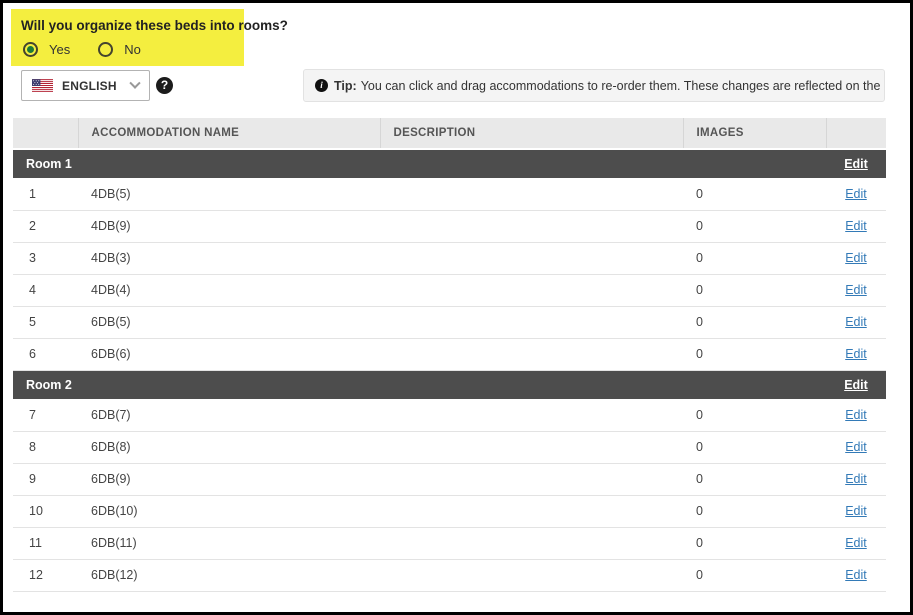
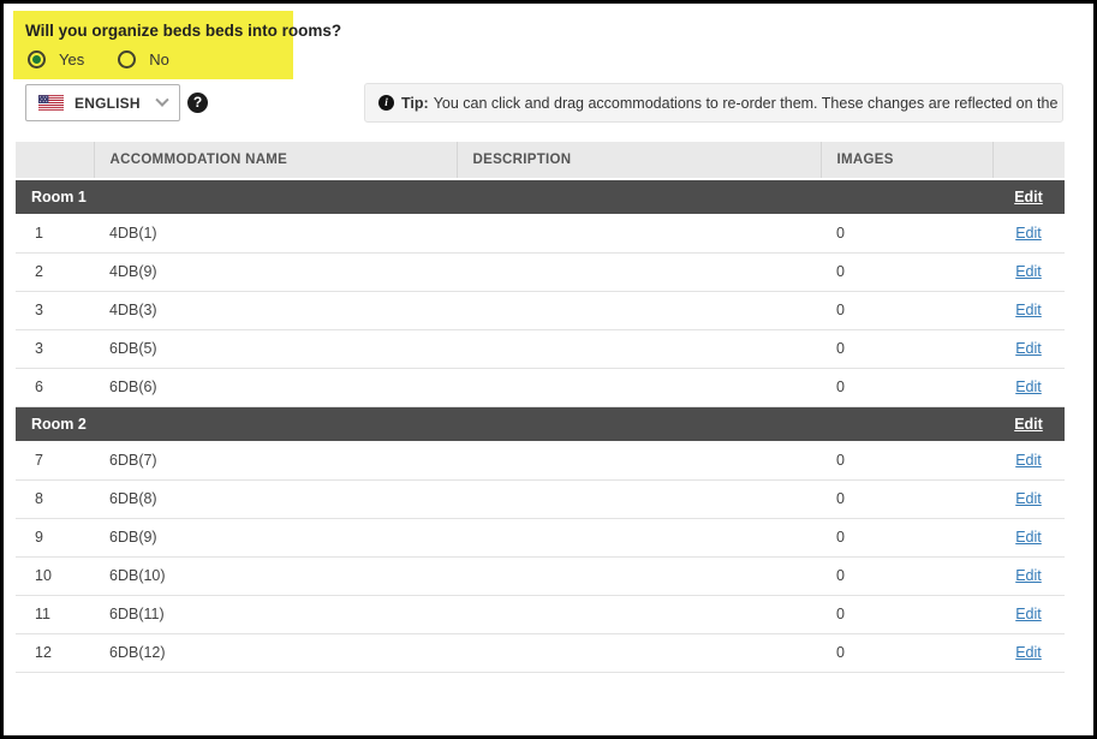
- Will you organize these beds into rooms?
+ Will you organize beds beds into rooms?
  Yes
  No
  ENGLISH
  ?
  i
  Tip:
  You can click and drag accommodations to re-order them. These changes are reflected on the
  	ACCOMMODATION NAME	DESCRIPTION	IMAGES
  Room 1	Edit
- 1	4DB(5)		0	Edit
+ 1	4DB(1)		0	Edit
  2	4DB(9)		0	Edit
  3	4DB(3)		0	Edit
- 4	4DB(4)		0	Edit
- 5	6DB(5)		0	Edit
+ 3	6DB(5)		0	Edit
  6	6DB(6)		0	Edit
  Room 2	Edit
  7	6DB(7)		0	Edit
  8	6DB(8)		0	Edit
  9	6DB(9)		0	Edit
  10	6DB(10)		0	Edit
  11	6DB(11)		0	Edit
  12	6DB(12)		0	Edit
